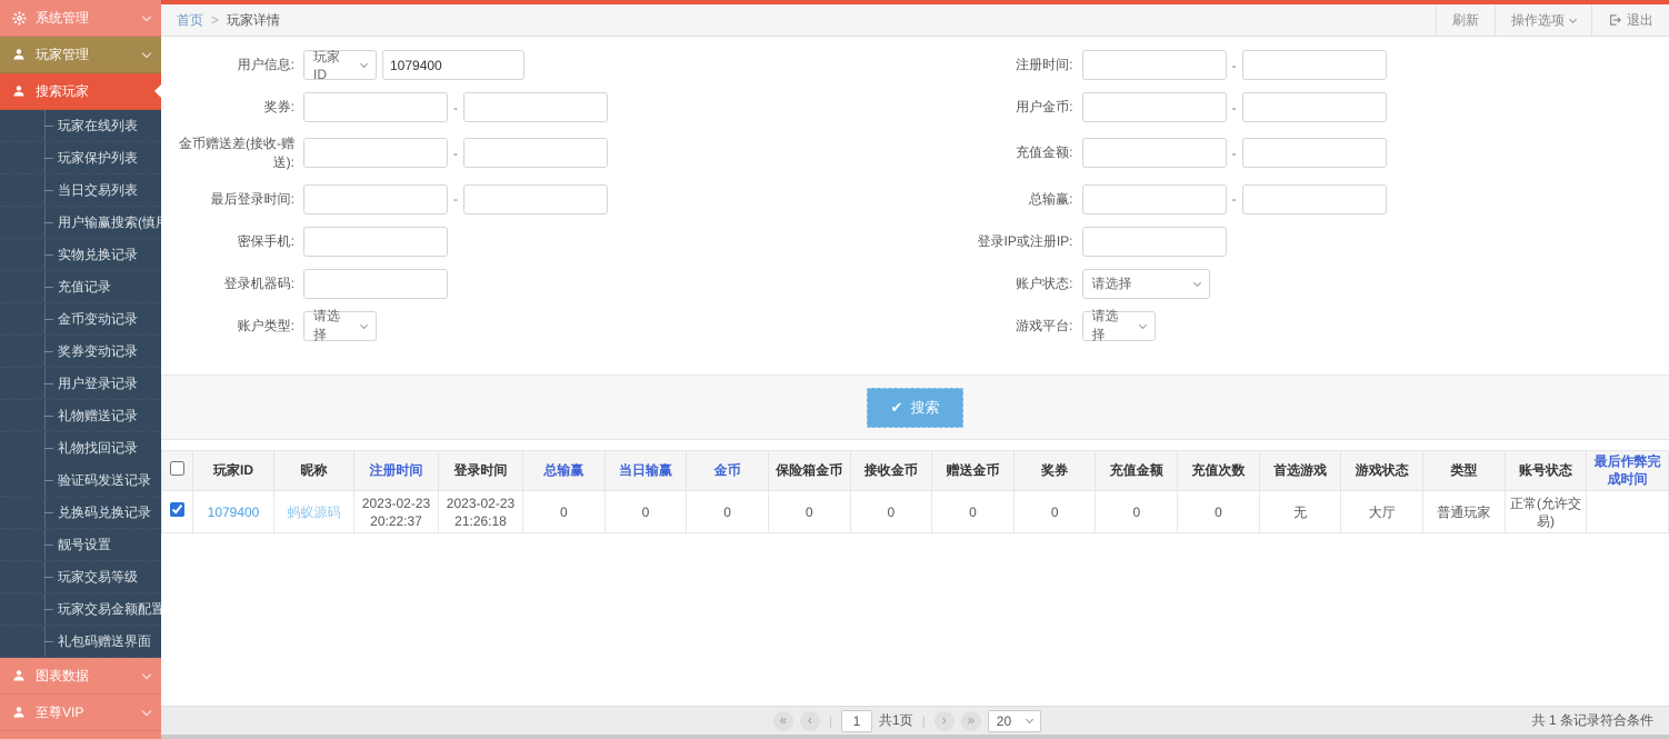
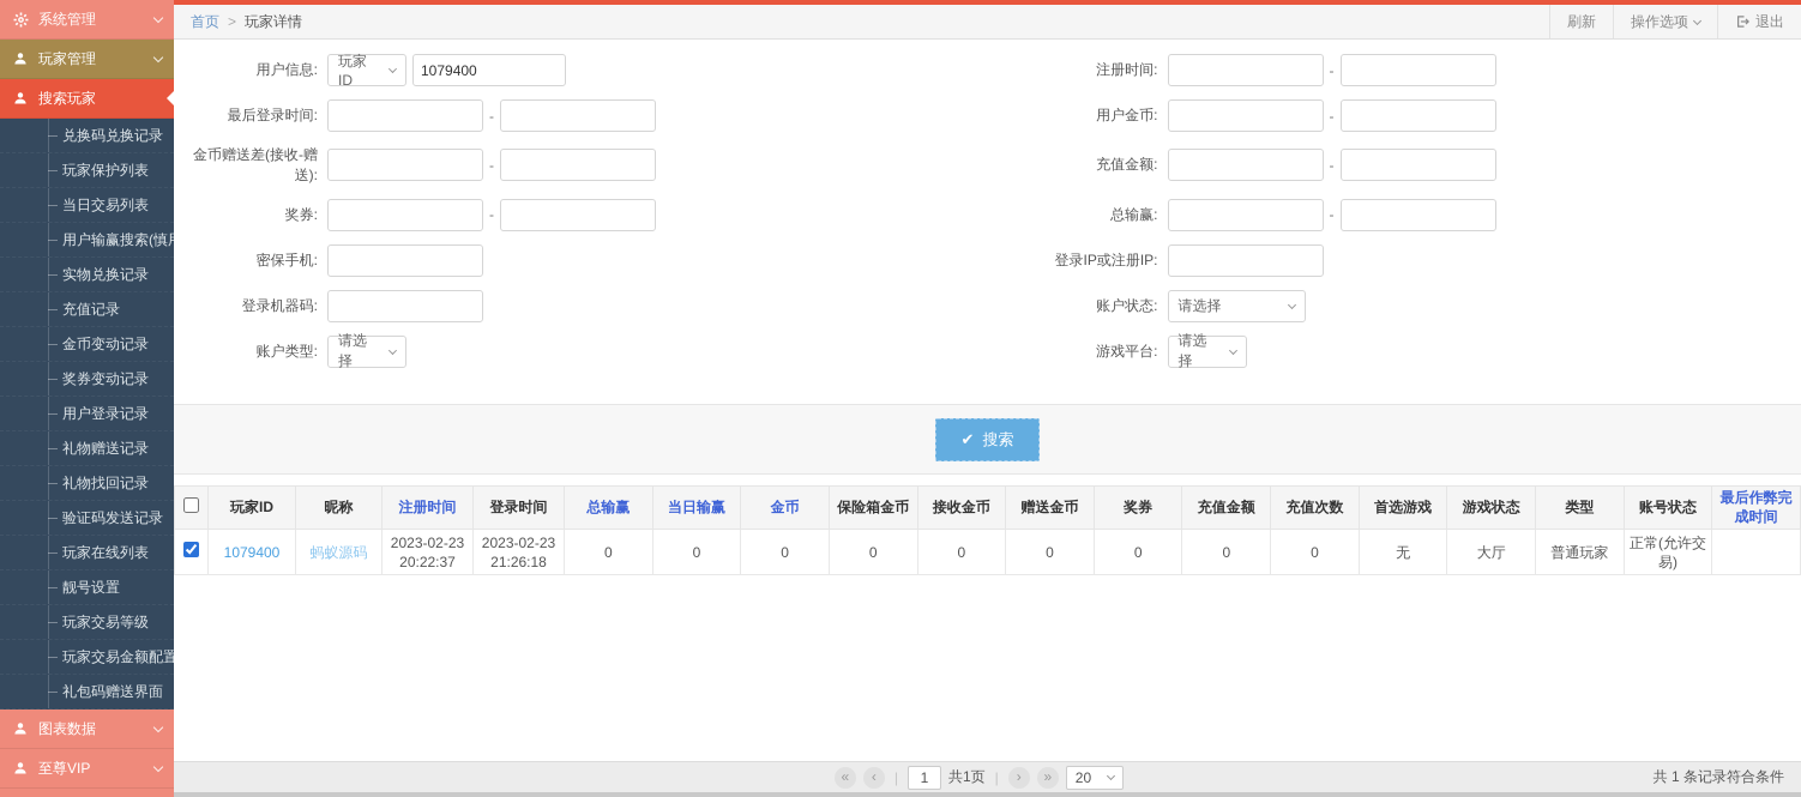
  系统管理
  玩家管理
  搜索玩家
- 玩家在线列表
+ 兑换码兑换记录
  玩家保护列表
  当日交易列表
  实物兑换记录
  充值记录
  金币变动记录
  奖券变动记录
  用户登录记录
  礼物赠送记录
  礼物找回记录
  验证码发送记录
- 兑换码兑换记录
+ 玩家在线列表
  靓号设置
  玩家交易等级
  玩家交易金额配置
  礼包码赠送界面
  图表数据
  至尊VIP
  首页
  >
  玩家详情
  刷新
  操作选项
  退出
  用户信息:
  玩家ID
  1079400
  注册时间:
  -
- 奖券:
+ 最后登录时间:
  -
  用户金币:
  -
  金币赠送差(接收-赠送):
  -
  充值金额:
  -
- 最后登录时间:
+ 奖券:
  -
  总输赢:
  -
  密保手机:
  登录IP或注册IP:
  登录机器码:
  账户状态:
  请选择
  账户类型:
  请选择
  游戏平台:
  请选择
  ✔
  搜索
  	玩家ID	昵称	注册时间	登录时间	总输赢	当日输赢	金币	保险箱金币	接收金币	赠送金币	奖券	充值金额	充值次数	首选游戏	游戏状态	类型	账号状态	最后作弊完成时间
  	1079400	蚂蚁源码	2023-02-23 20:22:37	2023-02-23 21:26:18	0	0	0	0	0	0	0	0	0	无	大厅	普通玩家	正常(允许交易)
  «
  ‹
  |
  1
  共1页
  |
  ›
  »
  20
  共 1 条记录符合条件
